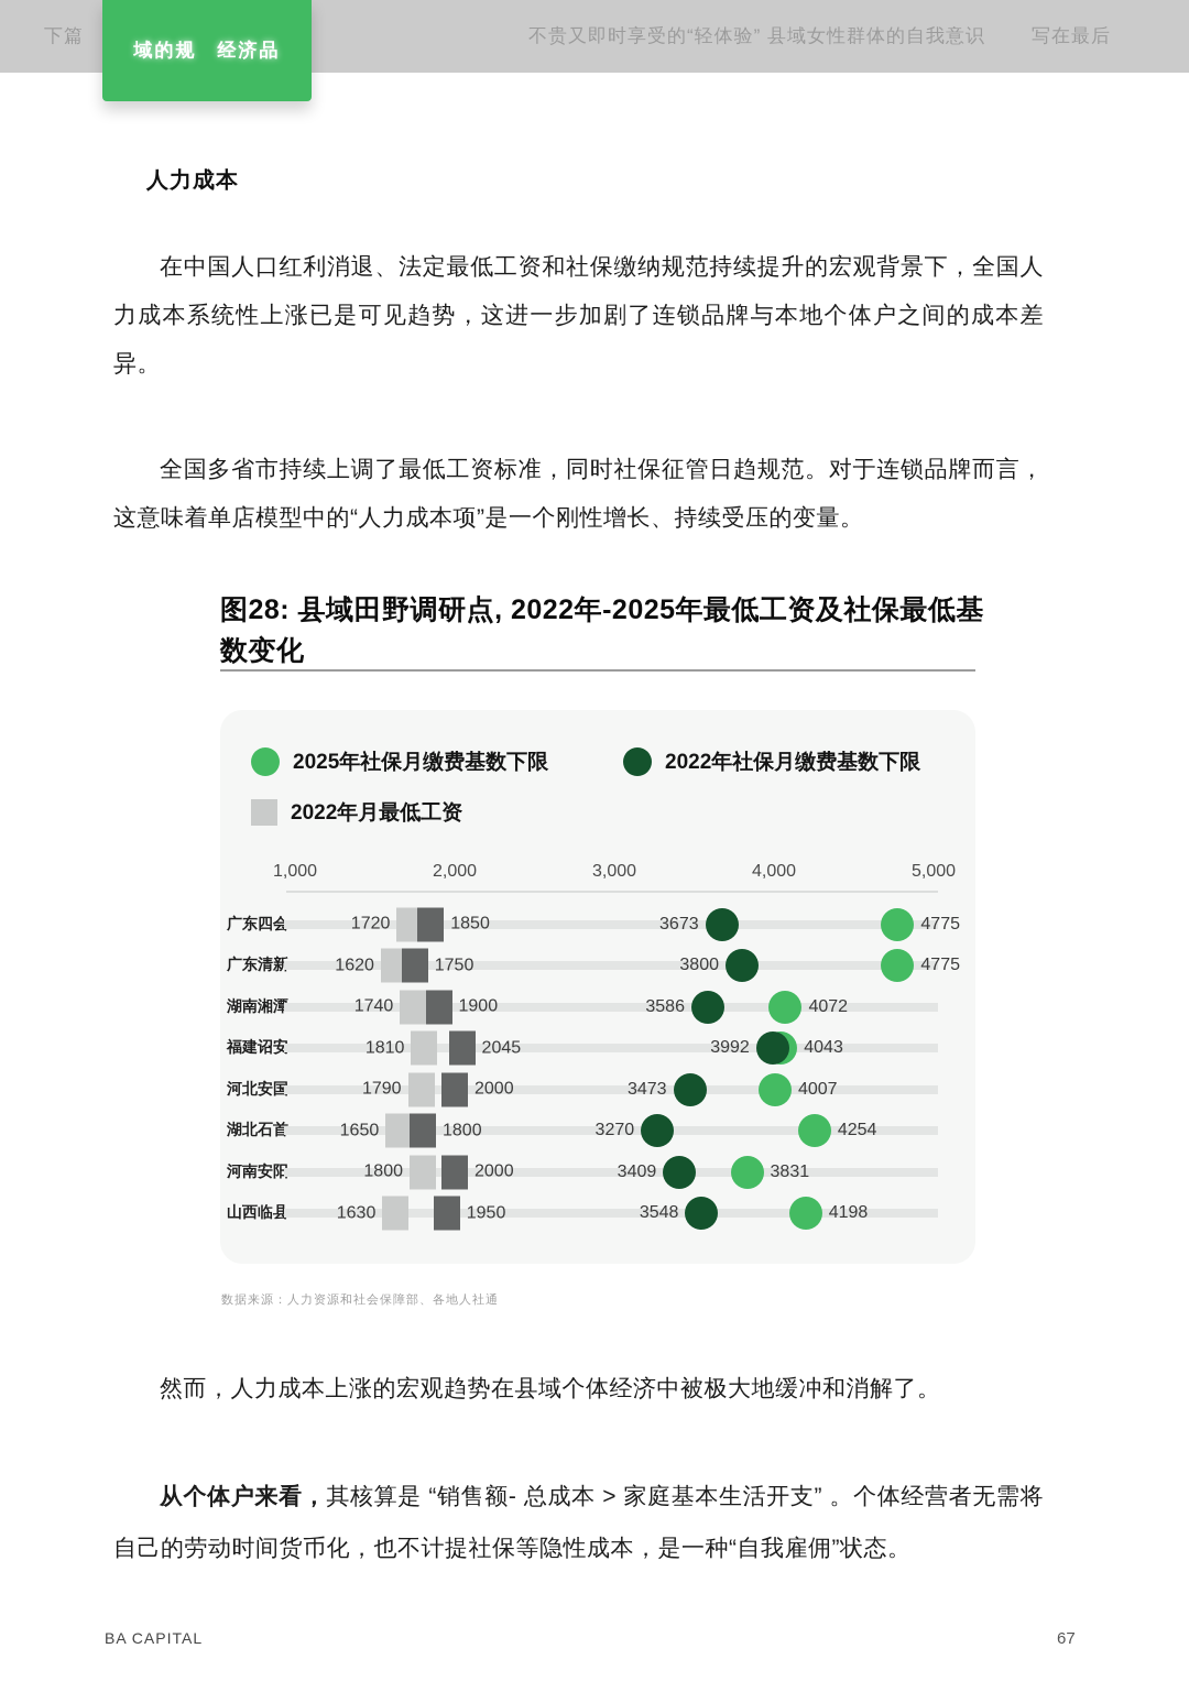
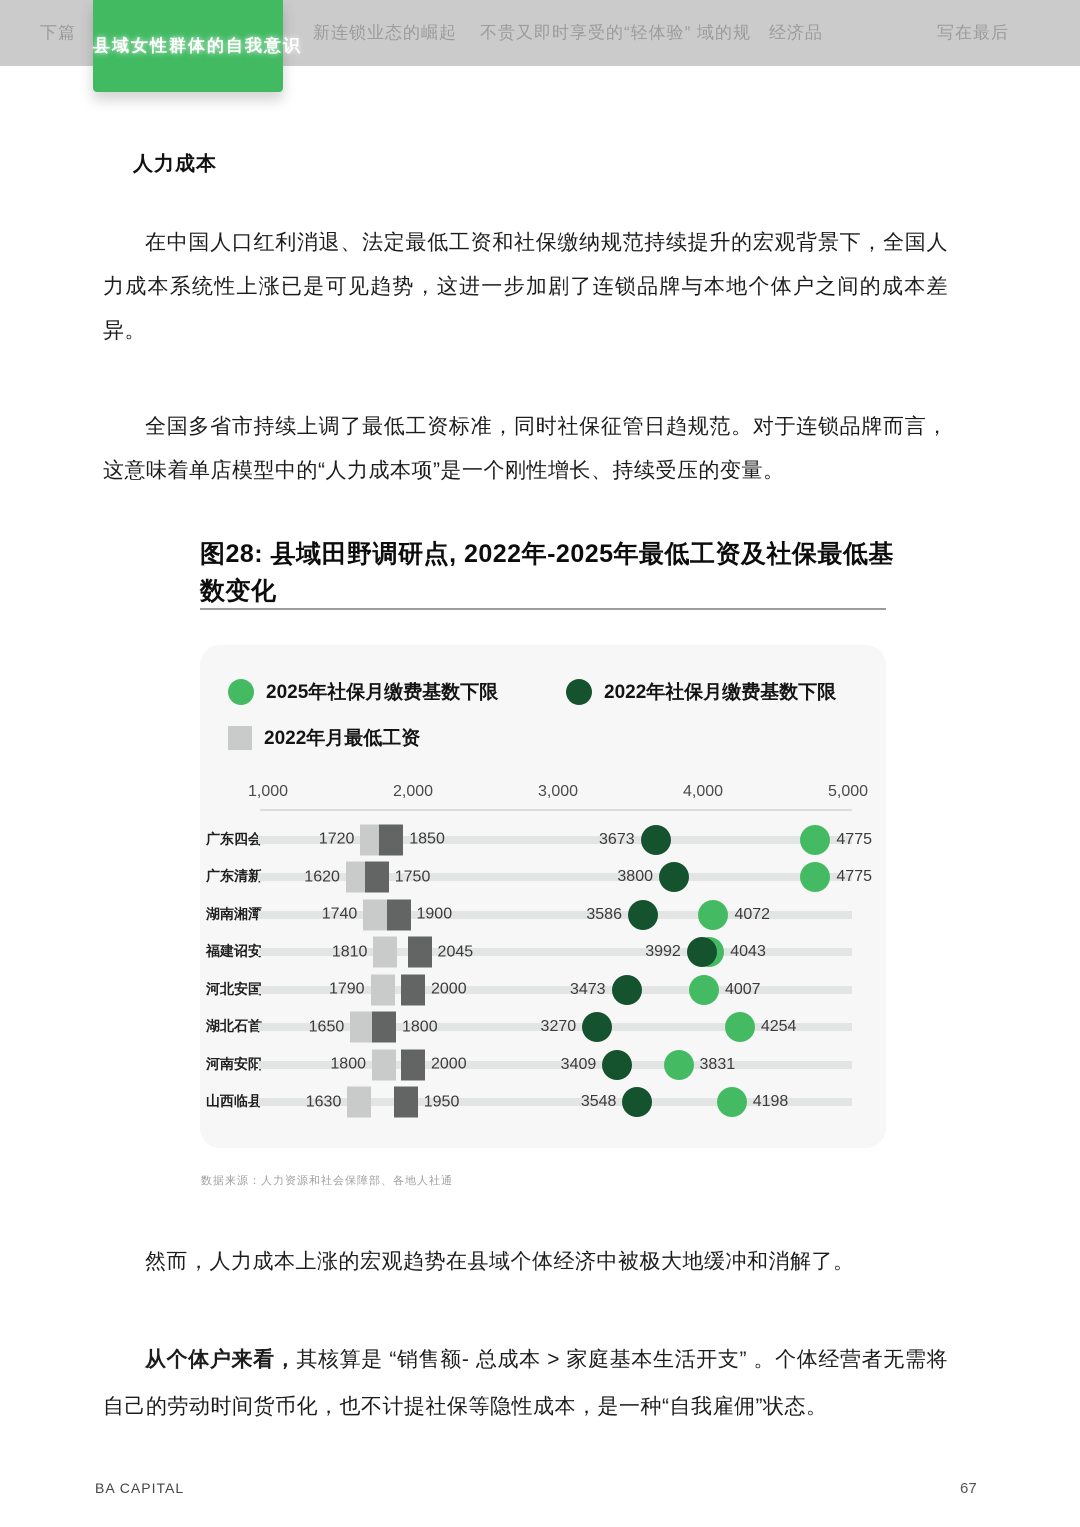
  下篇
- 域的规 经济品
+ 县域女性群体的自我意识
+ 新连锁业态的崛起
  不贵又即时享受的“轻体验”
- 县域女性群体的自我意识
+ 域的规 经济品
  写在最后
  人力成本
  在中国人口红利消退、法定最低工资和社保缴纳规范持续提升的宏观背景下，全国人力成本系统性上涨已是可见趋势，这进一步加剧了连锁品牌与本地个体户之间的成本差异。
  全国多省市持续上调了最低工资标准，同时社保征管日趋规范。对于连锁品牌而言，这意味着单店模型中的“人力成本项”是一个刚性增长、持续受压的变量。
  图28: 县域田野调研点, 2022年-2025年最低工资及社保最低基数变化
  2025年社保月缴费基数下限
  2022年社保月缴费基数下限
  2022年月最低工资
  1,000
  2,000
  3,000
  4,000
  5,000
  广东四会
  1720
  1850
  3673
  4775
  广东清新
  1620
  1750
  3800
  4775
  湖南湘潭
  1740
  1900
  3586
  4072
  福建诏安
  1810
  2045
  3992
  4043
  河北安国
  1790
  2000
  3473
  4007
  湖北石首
  1650
  1800
  3270
  4254
  河南安阳
  1800
  2000
  3409
  3831
  山西临县
  1630
  1950
  3548
  4198
  数据来源：人力资源和社会保障部、各地人社通
  然而，人力成本上涨的宏观趋势在县域个体经济中被极大地缓冲和消解了。
  从个体户来看，其核算是 “销售额- 总成本 > 家庭基本生活开支” 。个体经营者无需将自己的劳动时间货币化，也不计提社保等隐性成本，是一种“自我雇佣”状态。
  BA CAPITAL
  67
